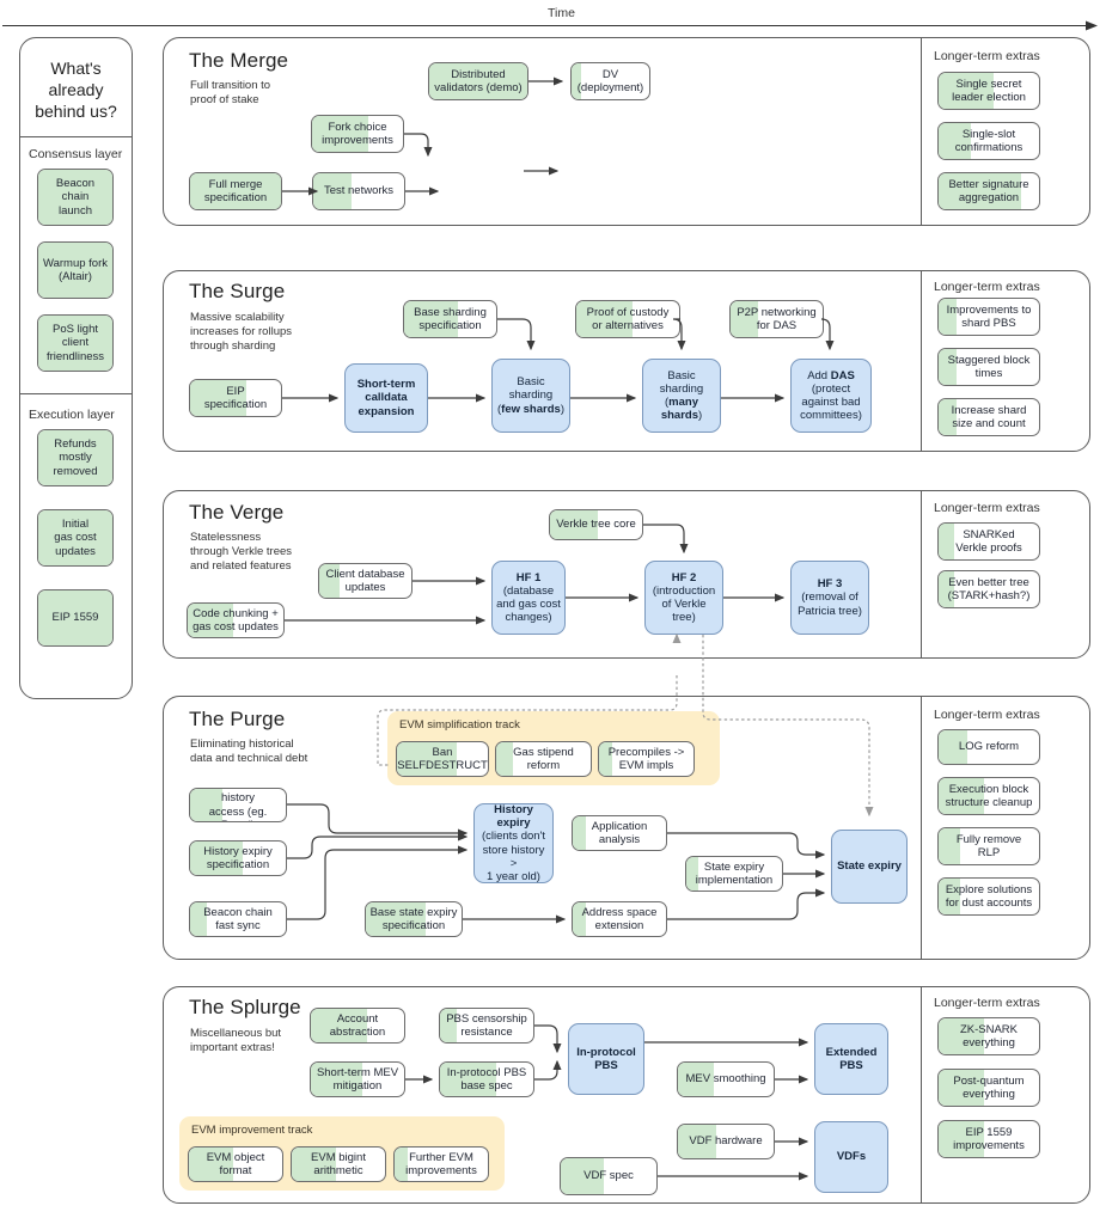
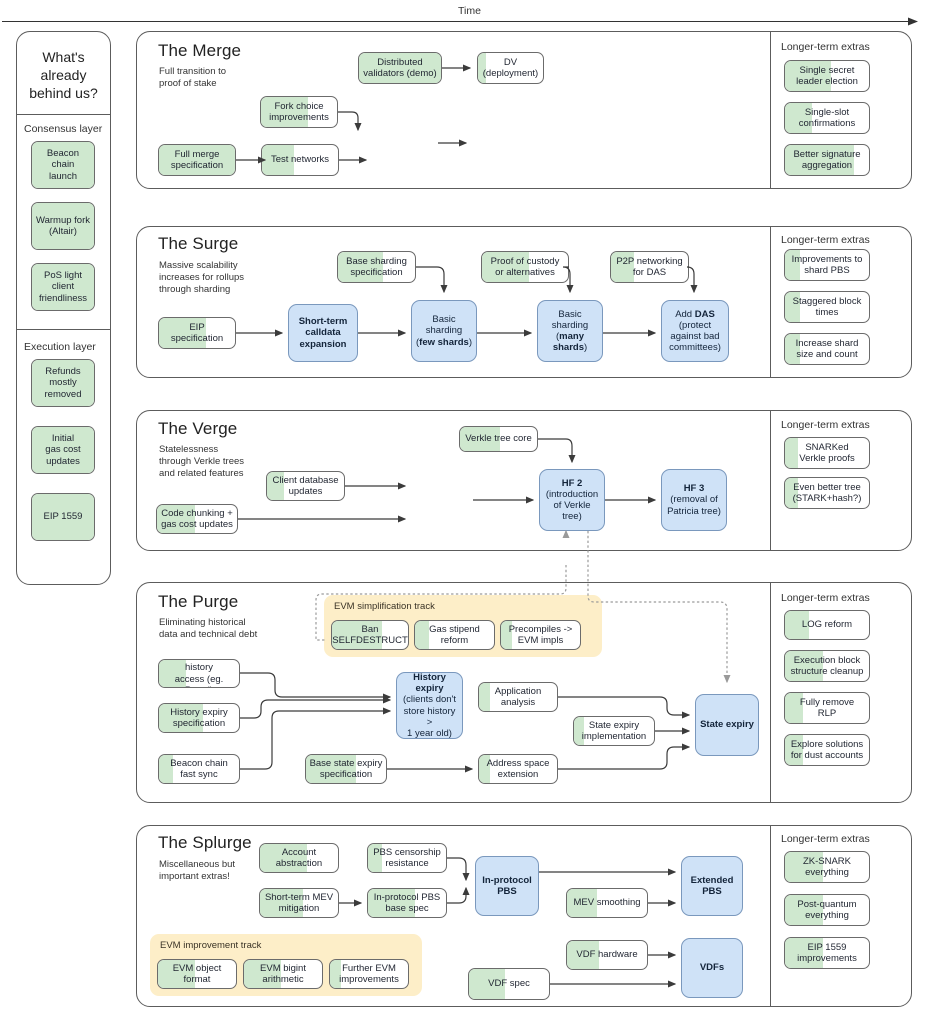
  Time
  What's
  already
  behind us?
  Consensus layer
  Beacon
  chain
  launch
  Warmup fork
  (Altair)
  PoS light
  client
  friendliness
  Execution layer
  Refunds
  mostly
  removed
  Initial
  gas cost
  updates
  EIP 1559
  The Merge
  Full transition to
  proof of stake
  Longer-term extras
  Distributed
  validators (demo)
  DV
  (deployment)
  Fork choice
  improvements
  Full merge
  specification
  Test networks
  Single secret
  leader election
  Single-slot
  confirmations
  Better signature
  aggregation
  The Surge
  Massive scalability
  increases for rollups
  through sharding
  Longer-term extras
  Base sharding
  specification
  Proof of custody
  or alternatives
  P2P networking
  for DAS
  EIP
  specification
  Short-term
  calldata
  expansion
  Basic
  sharding
  (few shards)
  Basic
  sharding
  (many
  shards)
  Add DAS
  (protect
  against bad
  committees)
  Improvements to
  shard PBS
  Staggered block
  times
  Increase shard
  size and count
  The Verge
  Statelessness
  through Verkle trees
  and related features
  Longer-term extras
  Verkle tree core
  Client database
  updates
  Code chunking +
  gas cost updates
- HF 1
- (database
- and gas cost
- changes)
  HF 2
  (introduction
  of Verkle
  tree)
  HF 3
  (removal of
  Patricia tree)
  SNARKed
  Verkle proofs
  Even better tree
  (STARK+hash?)
  The Purge
  Eliminating historical
  data and technical debt
  Longer-term extras
  EVM simplification track
  Ban
  SELFDESTRUCT
  Gas stipend
  reform
  Precompiles ->
  EVM impls
  History expiry
  specification
  Beacon chain
  fast sync
  Base state expiry
  specification
  Application
  analysis
  Address space
  extension
  State expiry
  implementation
  History
  expiry
  (clients don't
  store history >
  1 year old)
  State expiry
  LOG reform
  Execution block
  structure cleanup
  Fully remove
  RLP
  Explore solutions
  for dust accounts
  The Splurge
  Miscellaneous but
  important extras!
  Longer-term extras
  Account
  abstraction
  PBS censorship
  resistance
  Short-term MEV
  mitigation
  In-protocol PBS
  base spec
  In-protocol
  PBS
  MEV smoothing
  Extended
  PBS
  EVM improvement track
  EVM object
  format
  EVM bigint
  arithmetic
  Further EVM
  improvements
  VDF hardware
  VDF spec
  VDFs
  ZK-SNARK
  everything
  Post-quantum
  everything
  EIP 1559
  improvements
